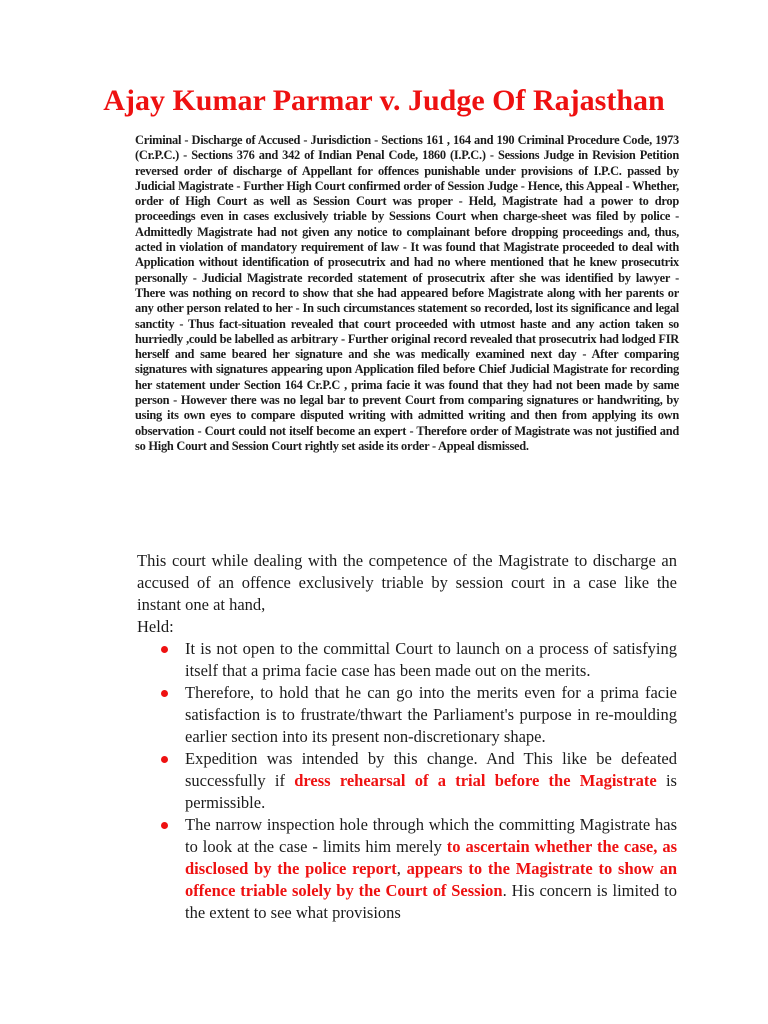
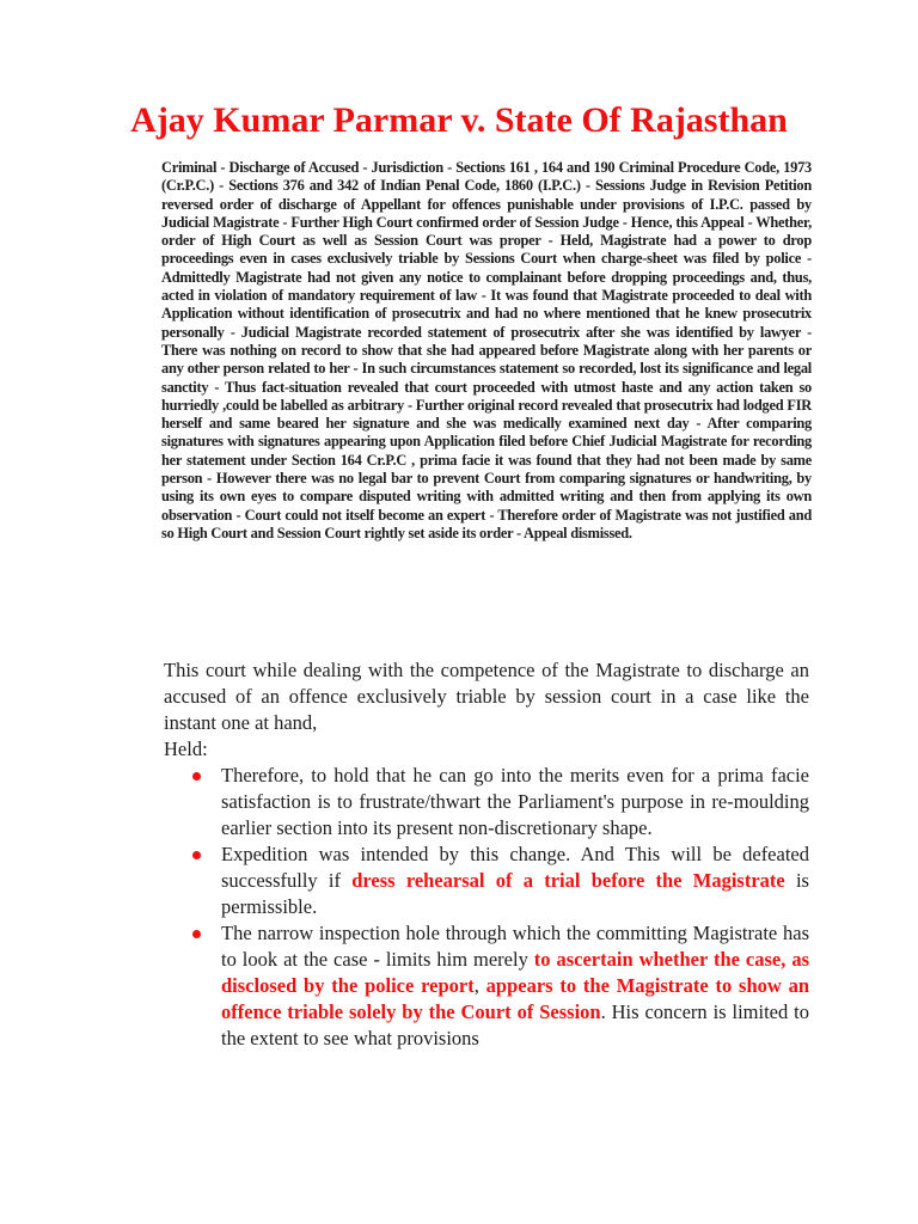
- Ajay Kumar Parmar v. Judge Of Rajasthan
+ Ajay Kumar Parmar v. State Of Rajasthan
  Criminal - Discharge of Accused - Jurisdiction - Sections 161 , 164 and 190 Criminal Procedure Code, 1973 (Cr.P.C.) - Sections 376 and 342 of Indian Penal Code, 1860 (I.P.C.) - Sessions Judge in Revision Petition reversed order of discharge of Appellant for offences punishable under provisions of I.P.C. passed by Judicial Magistrate - Further High Court confirmed order of Session Judge - Hence, this Appeal - Whether, order of High Court as well as Session Court was proper - Held, Magistrate had a power to drop proceedings even in cases exclusively triable by Sessions Court when charge-sheet was filed by police - Admittedly Magistrate had not given any notice to complainant before dropping proceedings and, thus, acted in violation of mandatory requirement of law - It was found that Magistrate proceeded to deal with Application without identification of prosecutrix and had no where mentioned that he knew prosecutrix personally - Judicial Magistrate recorded statement of prosecutrix after she was identified by lawyer - There was nothing on record to show that she had appeared before Magistrate along with her parents or any other person related to her - In such circumstances statement so recorded, lost its significance and legal sanctity - Thus fact-situation revealed that court proceeded with utmost haste and any action taken so hurriedly ,could be labelled as arbitrary - Further original record revealed that prosecutrix had lodged FIR herself and same beared her signature and she was medically examined next day - After comparing signatures with signatures appearing upon Application filed before Chief Judicial Magistrate for recording her statement under Section 164 Cr.P.C , prima facie it was found that they had not been made by same person - However there was no legal bar to prevent Court from comparing signatures or handwriting, by using its own eyes to compare disputed writing with admitted writing and then from applying its own observation - Court could not itself become an expert - Therefore order of Magistrate was not justified and so High Court and Session Court rightly set aside its order - Appeal dismissed.
  This court while dealing with the competence of the Magistrate to discharge an accused of an offence exclusively triable by session court in a case like the instant one at hand,
  Held:
- It is not open to the committal Court to launch on a process of satisfying itself that a prima facie case has been made out on the merits.
  Therefore, to hold that he can go into the merits even for a prima facie satisfaction is to frustrate/thwart the Parliament's purpose in re-moulding earlier section into its present non-discretionary shape.
- Expedition was intended by this change. And This like be defeated successfully if dress rehearsal of a trial before the Magistrate is permissible.
+ Expedition was intended by this change. And This will be defeated successfully if dress rehearsal of a trial before the Magistrate is permissible.
  The narrow inspection hole through which the committing Magistrate has to look at the case - limits him merely to ascertain whether the case, as disclosed by the police report, appears to the Magistrate to show an offence triable solely by the Court of Session. His concern is limited to the extent to see what provisions
